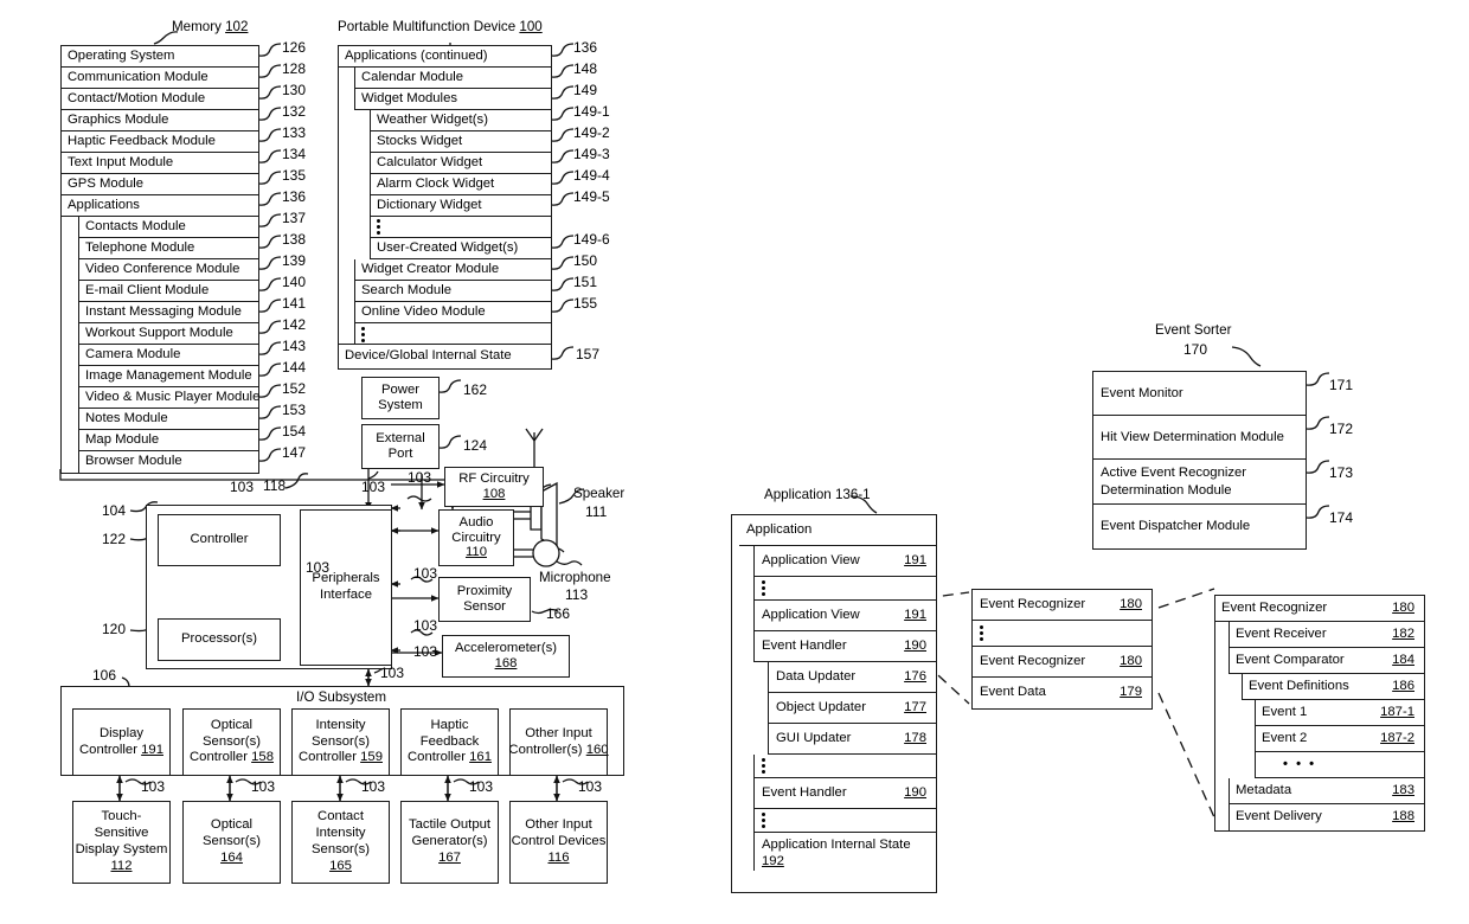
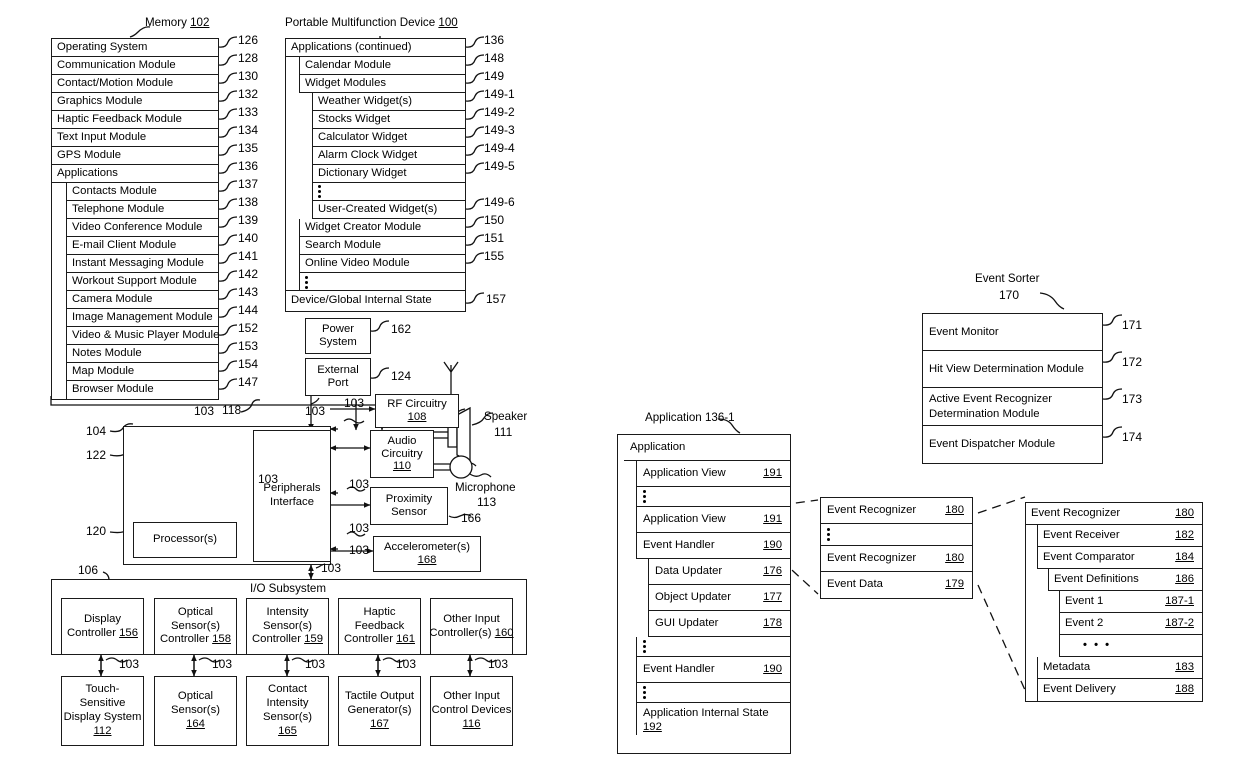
  Memory 102
  Operating System
  Communication Module
  Contact/Motion Module
  Graphics Module
  Haptic Feedback Module
  Text Input Module
  GPS Module
  Applications
  Contacts Module
  Telephone Module
  Video Conference Module
  E-mail Client Module
  Instant Messaging Module
  Workout Support Module
  Camera Module
  Image Management Module
  Video & Music Player Module
  Notes Module
  Map Module
  Browser Module
  Portable Multifunction Device 100
  Applications (continued)
  Calendar Module
  Widget Modules
  Weather Widget(s)
  Stocks Widget
  Calculator Widget
  Alarm Clock Widget
  Dictionary Widget
  User-Created Widget(s)
  Widget Creator Module
  Search Module
  Online Video Module
  Device/Global Internal State
  157
  Power System
  162
  External Port
  124
  RF Circuitry
  108
  Audio Circuitry
  110
  Speaker
  111
  Microphone
  113
  Proximity Sensor
  166
  Accelerometer(s)
  168
  104
  122
  120
  118
  106
- Controller
  Processor(s)
  Peripherals Interface
  103
  103
  103
  103
  103
  103
  103
  103
  103
  103
  103
  103
  103
  I/O Subsystem
  Display
- Controller 191
+ Controller 156
  Optical
  Sensor(s)
  Controller 158
  Intensity
  Sensor(s)
  Controller 159
  Haptic
  Feedback
  Controller 161
  Other Input
  Controller(s) 160
  Touch-
  Sensitive
  Display System
  112
  Optical
  Sensor(s)
  164
  Contact
  Intensity
  Sensor(s)
  165
  Tactile Output
  Generator(s)
  167
  Other Input
  Control Devices
  116
  Event Sorter
  170
  Event Monitor
  Hit View Determination Module
  Active Event Recognizer Determination Module
  Event Dispatcher Module
  Application 136-1
  Application
  Application View
  191
  Application View
  191
  Event Handler
  190
  Data Updater
  176
  Object Updater
  177
  GUI Updater
  178
  Event Handler
  190
  Application Internal State
  192
  Event Recognizer
  180
  Event Recognizer
  180
  Event Data
  179
  Event Recognizer
  180
  Event Receiver
  182
  Event Comparator
  184
  Event Definitions
  186
  Event 1
  187-1
  Event 2
  187-2
  • • •
  Metadata
  183
  Event Delivery
  188
  126
  128
  130
  132
  133
  134
  135
  136
  137
  138
  139
  140
  141
  142
  143
  144
  152
  153
  154
  147
  136
  148
  149
  149-1
  149-2
  149-3
  149-4
  149-5
  149-6
  150
  151
  155
  171
  172
  173
  174
